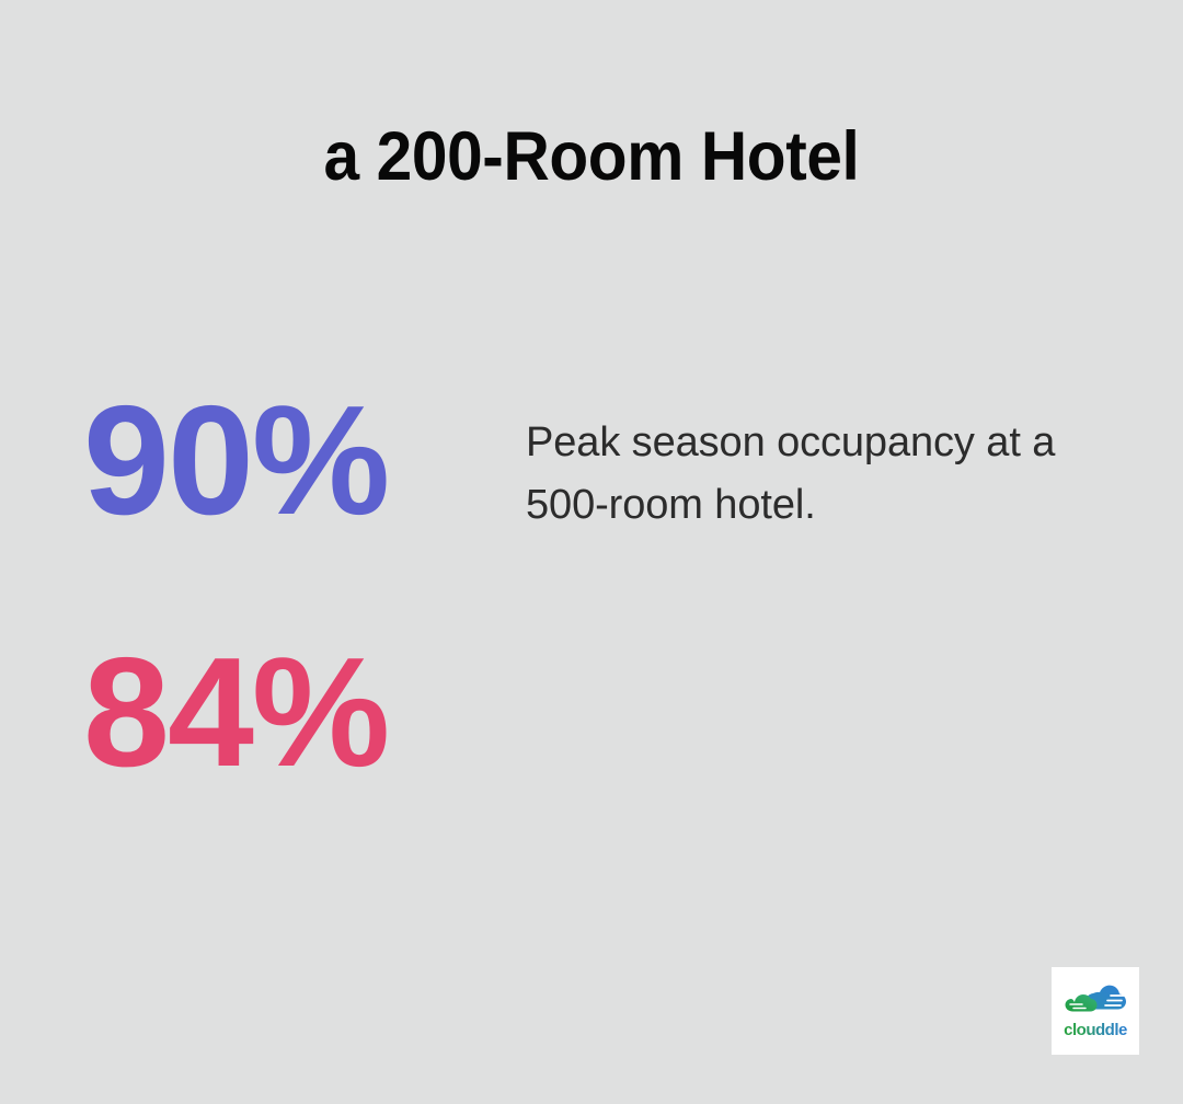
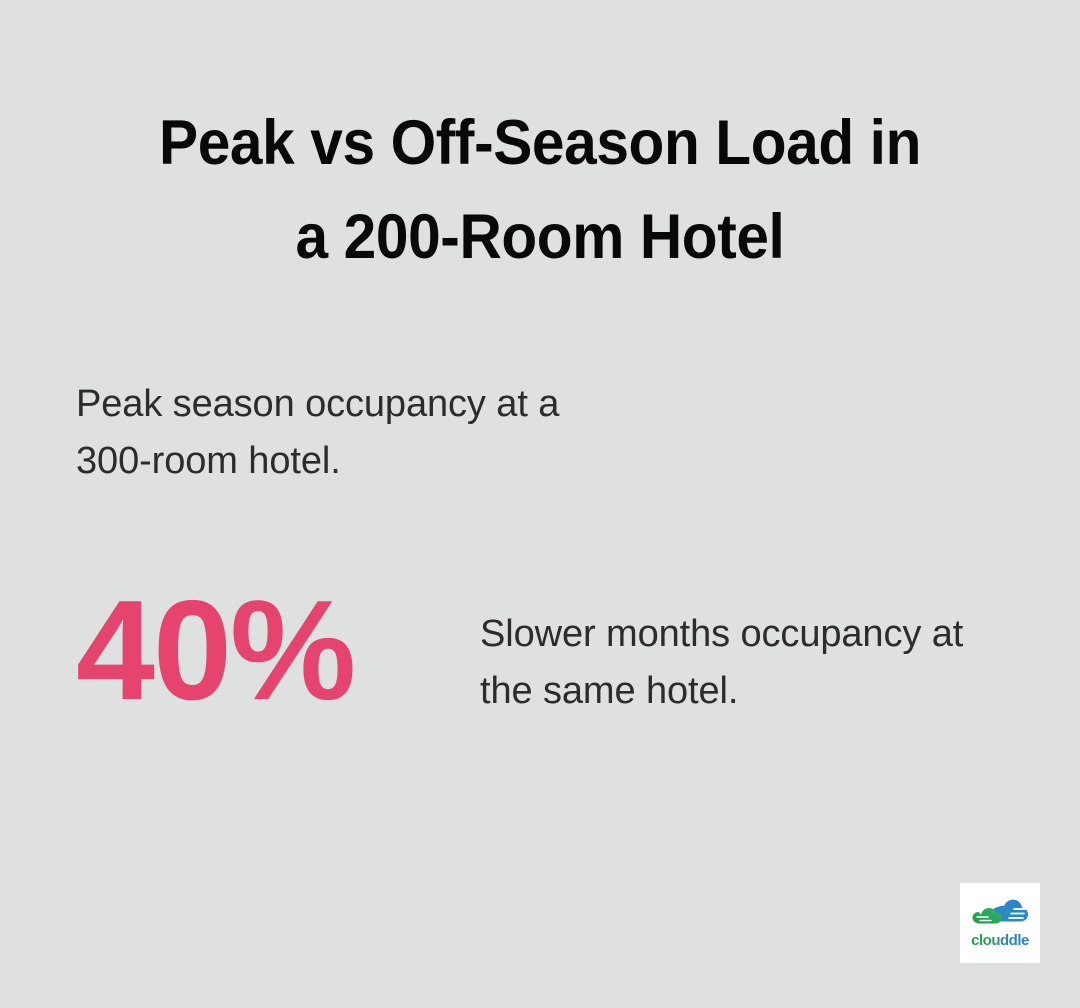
+ Peak vs Off-Season Load in
  a 200-Room Hotel
- 90%
- Peak season occupancy at a 500-room hotel.
+ Peak season occupancy at a 300-room hotel.
- 84%
+ 40%
+ Slower months occupancy at the same hotel.
  clouddle
